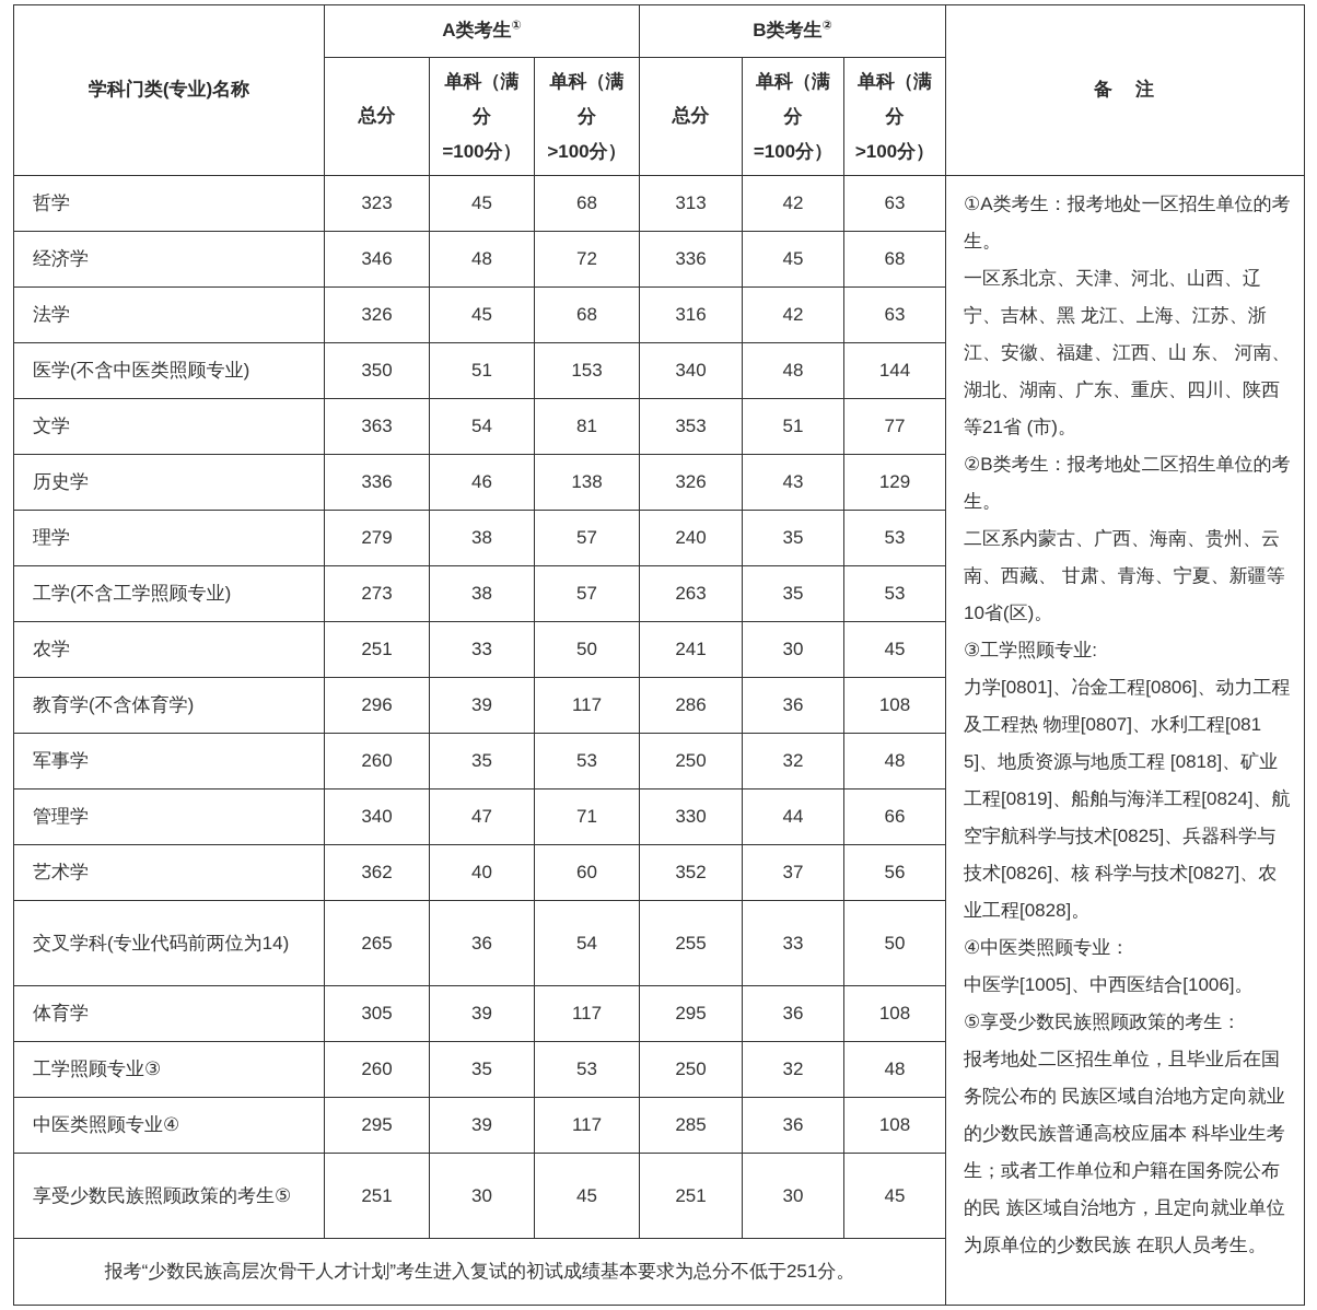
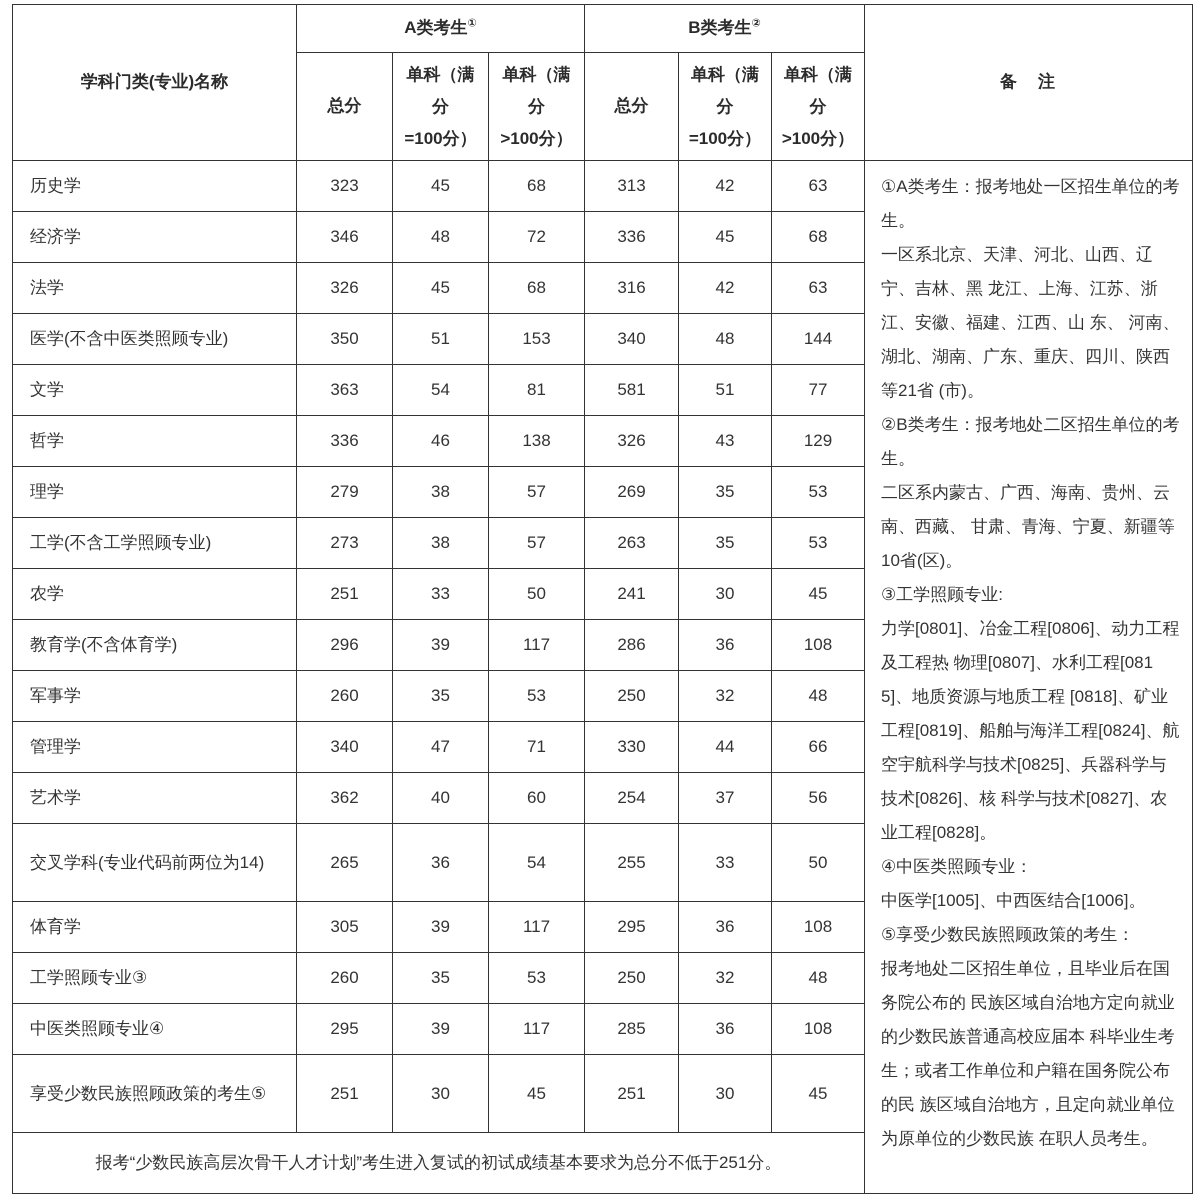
  学科门类(专业)名称	A类考生①	B类考生②	备 注
  总分	单科（满 分 =100分）	单科（满 分 >100分）	总分	单科（满 分 =100分）	单科（满 分 >100分）
- 哲学	323	45	68	313	42	63	①A类考生：报考地处一区招生单位的考生。一区系北京、天津、河北、山西、辽宁、吉林、黑 龙江、上海、江苏、浙江、安徽、福建、江西、山 东、 河南、湖北、湖南、广东、重庆、四川、陕西等21省 (市)。②B类考生：报考地处二区招生单位的考生。二区系内蒙古、广西、海南、贵州、云南、西藏、 甘肃、青海、宁夏、新疆等10省(区)。③工学照顾专业:力学[0801]、冶金工程[0806]、动力工程及工程热 物理[0807]、水利工程[0815]、地质资源与地质工程 [0818]、矿业工程[0819]、船舶与海洋工程[0824]、航 空宇航科学与技术[0825]、兵器科学与技术[0826]、核 科学与技术[0827]、农业工程[0828]。④中医类照顾专业：中医学[1005]、中西医结合[1006]。⑤享受少数民族照顾政策的考生：报考地处二区招生单位，且毕业后在国务院公布的 民族区域自治地方定向就业的少数民族普通高校应届本 科毕业生考生；或者工作单位和户籍在国务院公布的民 族区域自治地方，且定向就业单位为原单位的少数民族 在职人员考生。
+ 历史学	323	45	68	313	42	63	①A类考生：报考地处一区招生单位的考生。一区系北京、天津、河北、山西、辽宁、吉林、黑 龙江、上海、江苏、浙江、安徽、福建、江西、山 东、 河南、湖北、湖南、广东、重庆、四川、陕西等21省 (市)。②B类考生：报考地处二区招生单位的考生。二区系内蒙古、广西、海南、贵州、云南、西藏、 甘肃、青海、宁夏、新疆等10省(区)。③工学照顾专业:力学[0801]、冶金工程[0806]、动力工程及工程热 物理[0807]、水利工程[0815]、地质资源与地质工程 [0818]、矿业工程[0819]、船舶与海洋工程[0824]、航 空宇航科学与技术[0825]、兵器科学与技术[0826]、核 科学与技术[0827]、农业工程[0828]。④中医类照顾专业：中医学[1005]、中西医结合[1006]。⑤享受少数民族照顾政策的考生：报考地处二区招生单位，且毕业后在国务院公布的 民族区域自治地方定向就业的少数民族普通高校应届本 科毕业生考生；或者工作单位和户籍在国务院公布的民 族区域自治地方，且定向就业单位为原单位的少数民族 在职人员考生。
  经济学	346	48	72	336	45	68
  法学	326	45	68	316	42	63
  医学(不含中医类照顾专业)	350	51	153	340	48	144
- 文学	363	54	81	353	51	77
+ 文学	363	54	81	581	51	77
- 历史学	336	46	138	326	43	129
+ 哲学	336	46	138	326	43	129
- 理学	279	38	57	240	35	53
+ 理学	279	38	57	269	35	53
  工学(不含工学照顾专业)	273	38	57	263	35	53
  农学	251	33	50	241	30	45
  教育学(不含体育学)	296	39	117	286	36	108
  军事学	260	35	53	250	32	48
  管理学	340	47	71	330	44	66
- 艺术学	362	40	60	352	37	56
+ 艺术学	362	40	60	254	37	56
  交叉学科(专业代码前两位为14)	265	36	54	255	33	50
  体育学	305	39	117	295	36	108
  工学照顾专业③	260	35	53	250	32	48
  中医类照顾专业④	295	39	117	285	36	108
  享受少数民族照顾政策的考生⑤	251	30	45	251	30	45
  报考“少数民族高层次骨干人才计划”考生进入复试的初试成绩基本要求为总分不低于251分。
